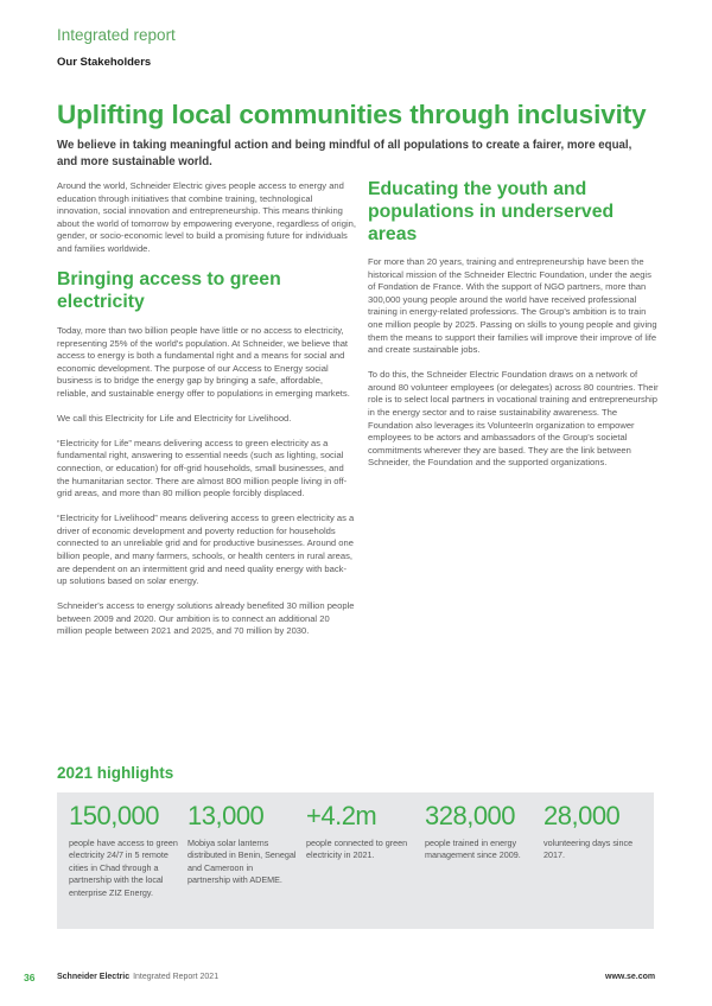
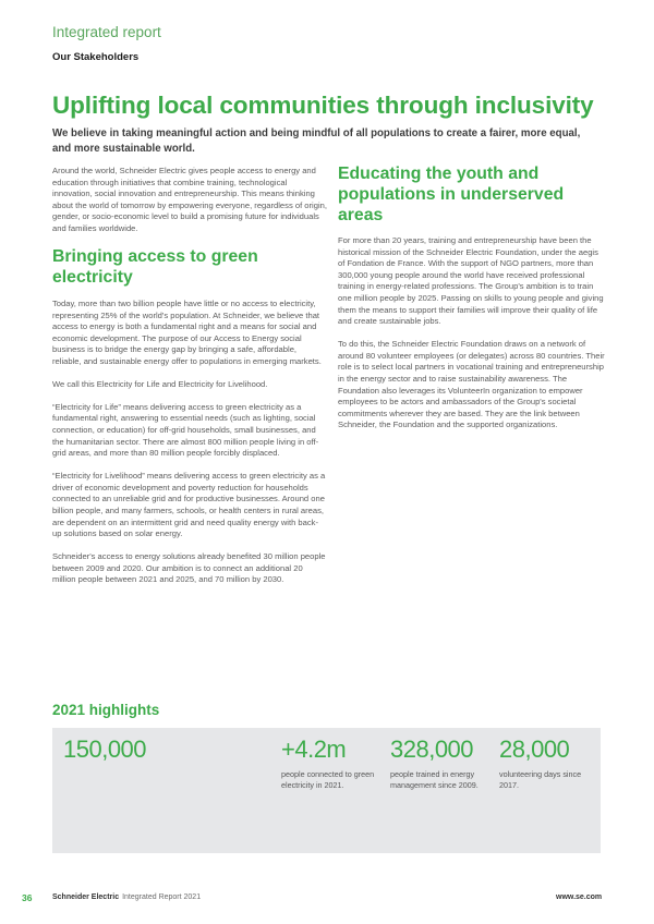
  Integrated report
  Our Stakeholders
  Uplifting local communities through inclusivity
  We believe in taking meaningful action and being mindful of all populations to create a fairer, more equal, and more sustainable world.
  Around the world, Schneider Electric gives people access to energy and education through initiatives that combine training, technological innovation, social innovation and entrepreneurship. This means thinking about the world of tomorrow by empowering everyone, regardless of origin, gender, or socio-economic level to build a promising future for individuals and families worldwide.
  Bringing access to green electricity
  Today, more than two billion people have little or no access to electricity, representing 25% of the world's population. At Schneider, we believe that access to energy is both a fundamental right and a means for social and economic development. The purpose of our Access to Energy social business is to bridge the energy gap by bringing a safe, affordable, reliable, and sustainable energy offer to populations in emerging markets.
  We call this Electricity for Life and Electricity for Livelihood.
  “Electricity for Life” means delivering access to green electricity as a fundamental right, answering to essential needs (such as lighting, social connection, or education) for off-grid households, small businesses, and the humanitarian sector. There are almost 800 million people living in off-grid areas, and more than 80 million people forcibly displaced.
  “Electricity for Livelihood” means delivering access to green electricity as a driver of economic development and poverty reduction for households connected to an unreliable grid and for productive businesses. Around one billion people, and many farmers, schools, or health centers in rural areas, are dependent on an intermittent grid and need quality energy with back-up solutions based on solar energy.
  Schneider's access to energy solutions already benefited 30 million people between 2009 and 2020. Our ambition is to connect an additional 20 million people between 2021 and 2025, and 70 million by 2030.
  Educating the youth and populations in underserved areas
- For more than 20 years, training and entrepreneurship have been the historical mission of the Schneider Electric Foundation, under the aegis of Fondation de France. With the support of NGO partners, more than 300,000 young people around the world have received professional training in energy-related professions. The Group's ambition is to train one million people by 2025. Passing on skills to young people and giving them the means to support their families will improve their improve of life and create sustainable jobs.
+ For more than 20 years, training and entrepreneurship have been the historical mission of the Schneider Electric Foundation, under the aegis of Fondation de France. With the support of NGO partners, more than 300,000 young people around the world have received professional training in energy-related professions. The Group's ambition is to train one million people by 2025. Passing on skills to young people and giving them the means to support their families will improve their quality of life and create sustainable jobs.
  To do this, the Schneider Electric Foundation draws on a network of around 80 volunteer employees (or delegates) across 80 countries. Their role is to select local partners in vocational training and entrepreneurship in the energy sector and to raise sustainability awareness. The Foundation also leverages its VolunteerIn organization to empower employees to be actors and ambassadors of the Group's societal commitments wherever they are based. They are the link between Schneider, the Foundation and the supported organizations.
  2021 highlights
  150,000
- people have access to green electricity 24/7 in 5 remote cities in Chad through a partnership with the local enterprise ZIZ Energy.
- 13,000
- Mobiya solar lanterns distributed in Benin, Senegal and Cameroon in partnership with ADEME.
  +4.2m
  people connected to green electricity in 2021.
  328,000
  people trained in energy management since 2009.
  28,000
  volunteering days since 2017.
  36
